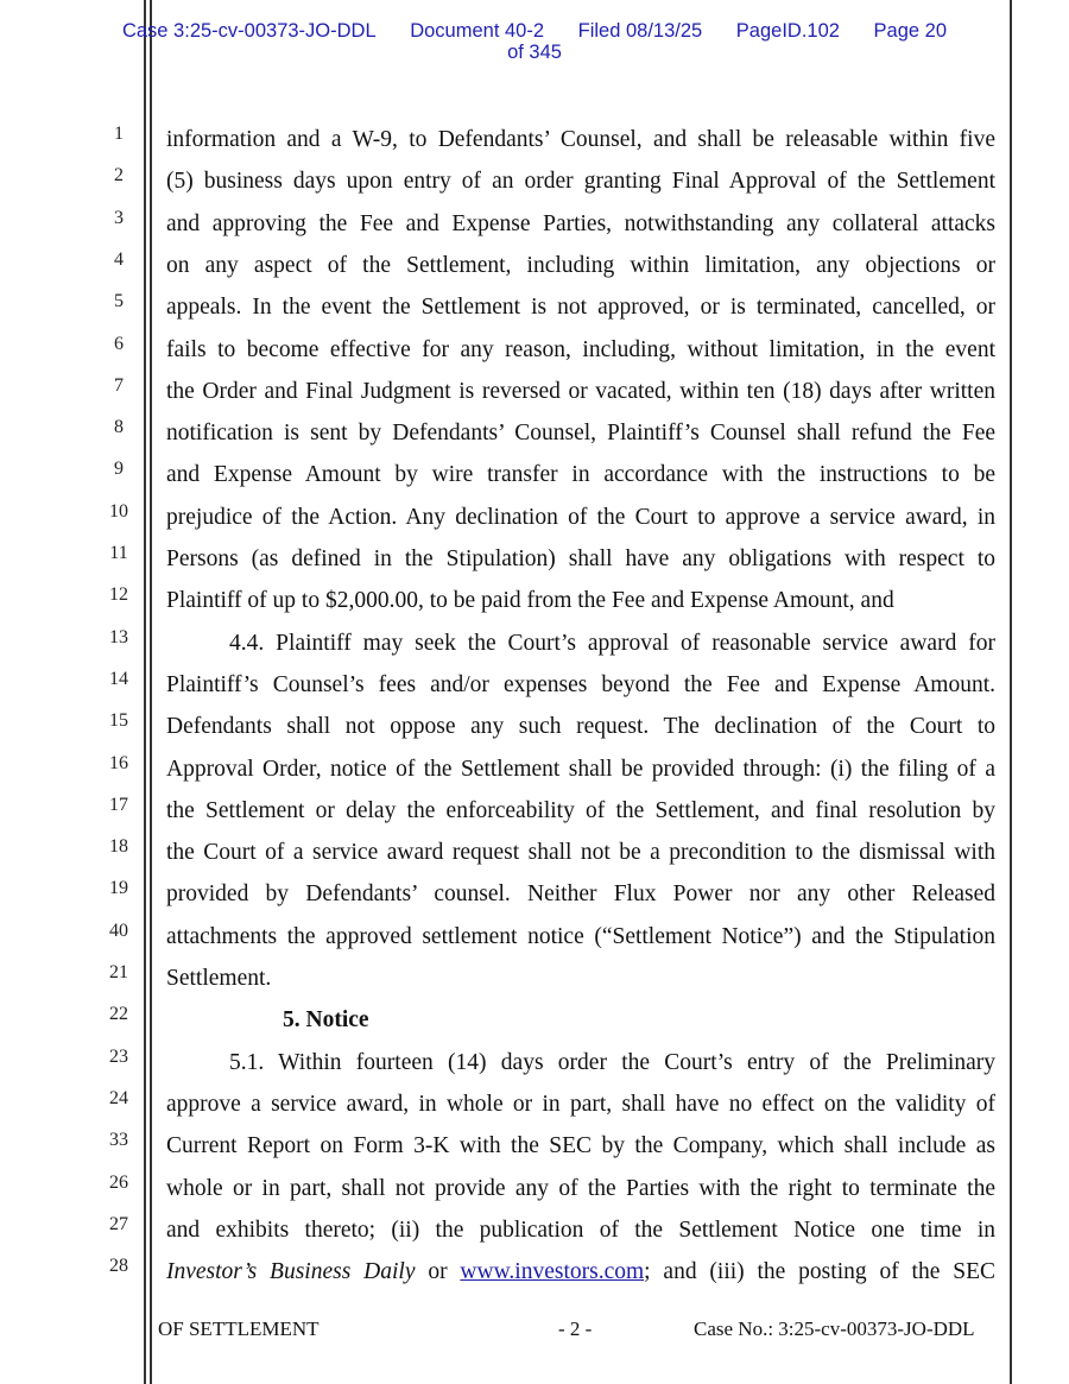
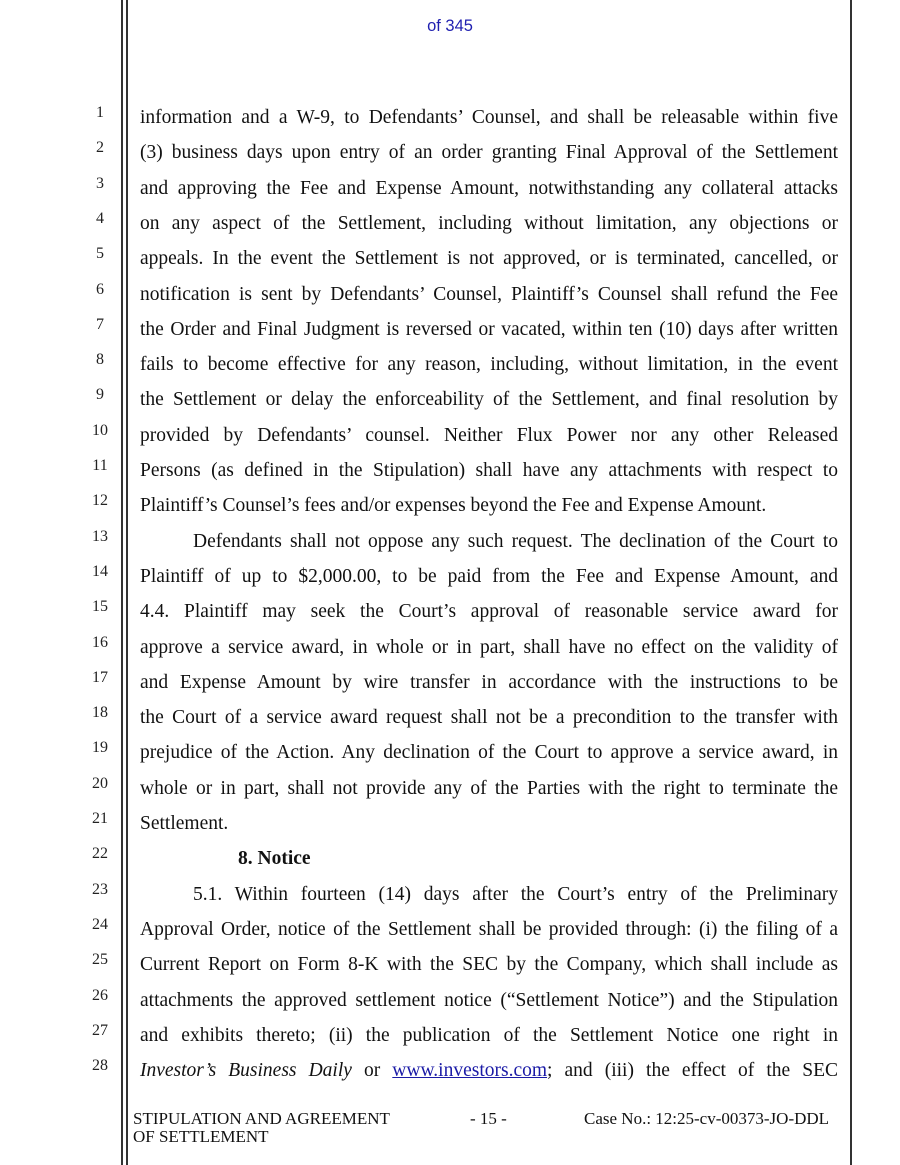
- Case 3:25-cv-00373-JO-DDL Document 40-2 Filed 08/13/25 PageID.102 Page 20
  of 345
  1
  2
  3
  4
  5
  6
  7
  8
  9
  10
  11
  12
  13
  14
  15
  16
  17
  18
  19
- 40
+ 20
  21
  22
  23
  24
- 33
+ 25
  26
  27
  28
  information and a W-9, to Defendants’ Counsel, and shall be releasable within five
- (5) business days upon entry of an order granting Final Approval of the Settlement
+ (3) business days upon entry of an order granting Final Approval of the Settlement
- and approving the Fee and Expense Parties, notwithstanding any collateral attacks
+ and approving the Fee and Expense Amount, notwithstanding any collateral attacks
- on any aspect of the Settlement, including within limitation, any objections or
+ on any aspect of the Settlement, including without limitation, any objections or
  appeals. In the event the Settlement is not approved, or is terminated, cancelled, or
- fails to become effective for any reason, including, without limitation, in the event
+ notification is sent by Defendants’ Counsel, Plaintiff’s Counsel shall refund the Fee
- the Order and Final Judgment is reversed or vacated, within ten (18) days after written
+ the Order and Final Judgment is reversed or vacated, within ten (10) days after written
- notification is sent by Defendants’ Counsel, Plaintiff’s Counsel shall refund the Fee
+ fails to become effective for any reason, including, without limitation, in the event
- and Expense Amount by wire transfer in accordance with the instructions to be
+ the Settlement or delay the enforceability of the Settlement, and final resolution by
- prejudice of the Action. Any declination of the Court to approve a service award, in
+ provided by Defendants’ counsel. Neither Flux Power nor any other Released
- Persons (as defined in the Stipulation) shall have any obligations with respect to
+ Persons (as defined in the Stipulation) shall have any attachments with respect to
- Plaintiff of up to $2,000.00, to be paid from the Fee and Expense Amount, and
+ Plaintiff’s Counsel’s fees and/or expenses beyond the Fee and Expense Amount.
- 4.4. Plaintiff may seek the Court’s approval of reasonable service award for
+ Defendants shall not oppose any such request. The declination of the Court to
- Plaintiff’s Counsel’s fees and/or expenses beyond the Fee and Expense Amount.
+ Plaintiff of up to $2,000.00, to be paid from the Fee and Expense Amount, and
- Defendants shall not oppose any such request. The declination of the Court to
+ 4.4. Plaintiff may seek the Court’s approval of reasonable service award for
- Approval Order, notice of the Settlement shall be provided through: (i) the filing of a
+ approve a service award, in whole or in part, shall have no effect on the validity of
- the Settlement or delay the enforceability of the Settlement, and final resolution by
+ and Expense Amount by wire transfer in accordance with the instructions to be
- the Court of a service award request shall not be a precondition to the dismissal with
+ the Court of a service award request shall not be a precondition to the transfer with
- provided by Defendants’ counsel. Neither Flux Power nor any other Released
+ prejudice of the Action. Any declination of the Court to approve a service award, in
- attachments the approved settlement notice (“Settlement Notice”) and the Stipulation
+ whole or in part, shall not provide any of the Parties with the right to terminate the
  Settlement.
- 5. Notice
+ 8. Notice
- 5.1. Within fourteen (14) days order the Court’s entry of the Preliminary
+ 5.1. Within fourteen (14) days after the Court’s entry of the Preliminary
- approve a service award, in whole or in part, shall have no effect on the validity of
+ Approval Order, notice of the Settlement shall be provided through: (i) the filing of a
- Current Report on Form 3-K with the SEC by the Company, which shall include as
+ Current Report on Form 8-K with the SEC by the Company, which shall include as
- whole or in part, shall not provide any of the Parties with the right to terminate the
+ attachments the approved settlement notice (“Settlement Notice”) and the Stipulation
- and exhibits thereto; (ii) the publication of the Settlement Notice one time in
+ and exhibits thereto; (ii) the publication of the Settlement Notice one right in
- Investor’s Business Daily or www.investors.com; and (iii) the posting of the SEC
+ Investor’s Business Daily or www.investors.com; and (iii) the effect of the SEC
+ STIPULATION AND AGREEMENT
  OF SETTLEMENT
- - 2 -
+ - 15 -
- Case No.: 3:25-cv-00373-JO-DDL
+ Case No.: 12:25-cv-00373-JO-DDL
